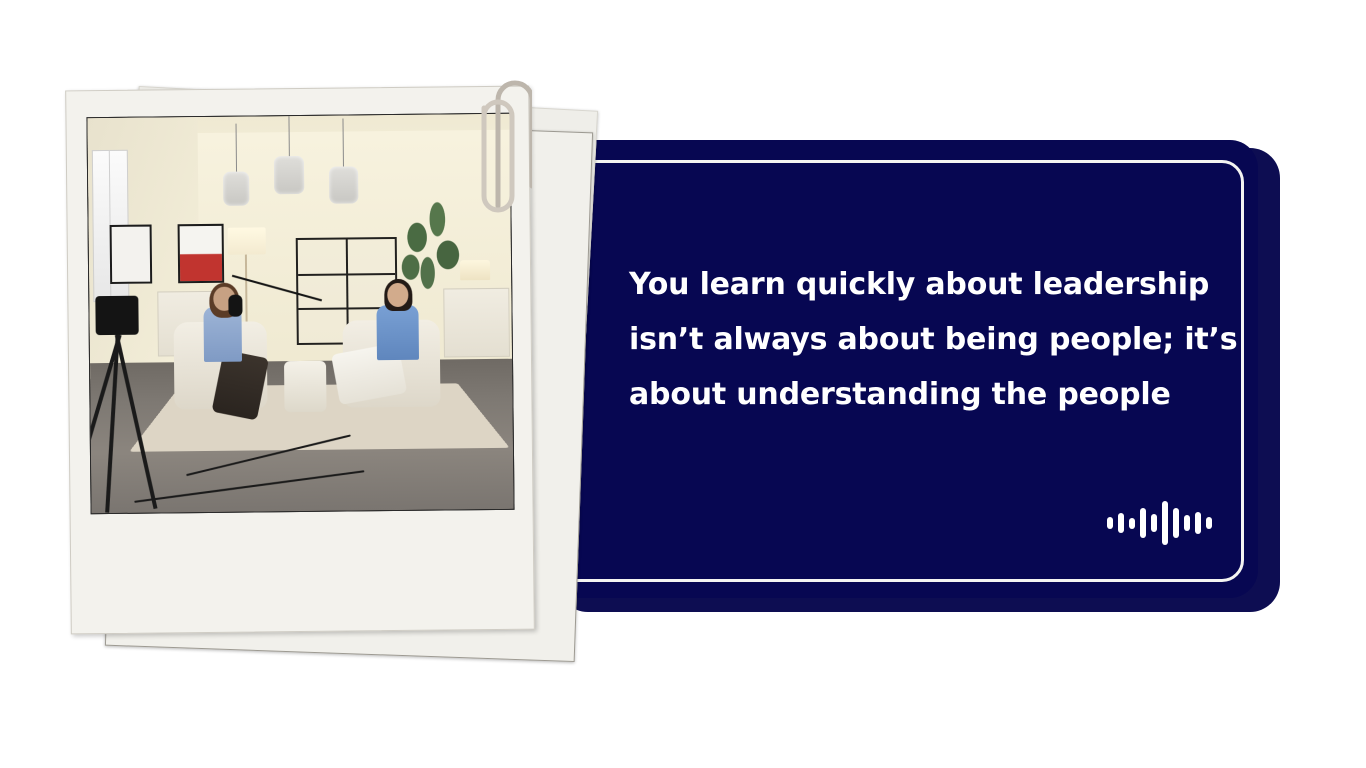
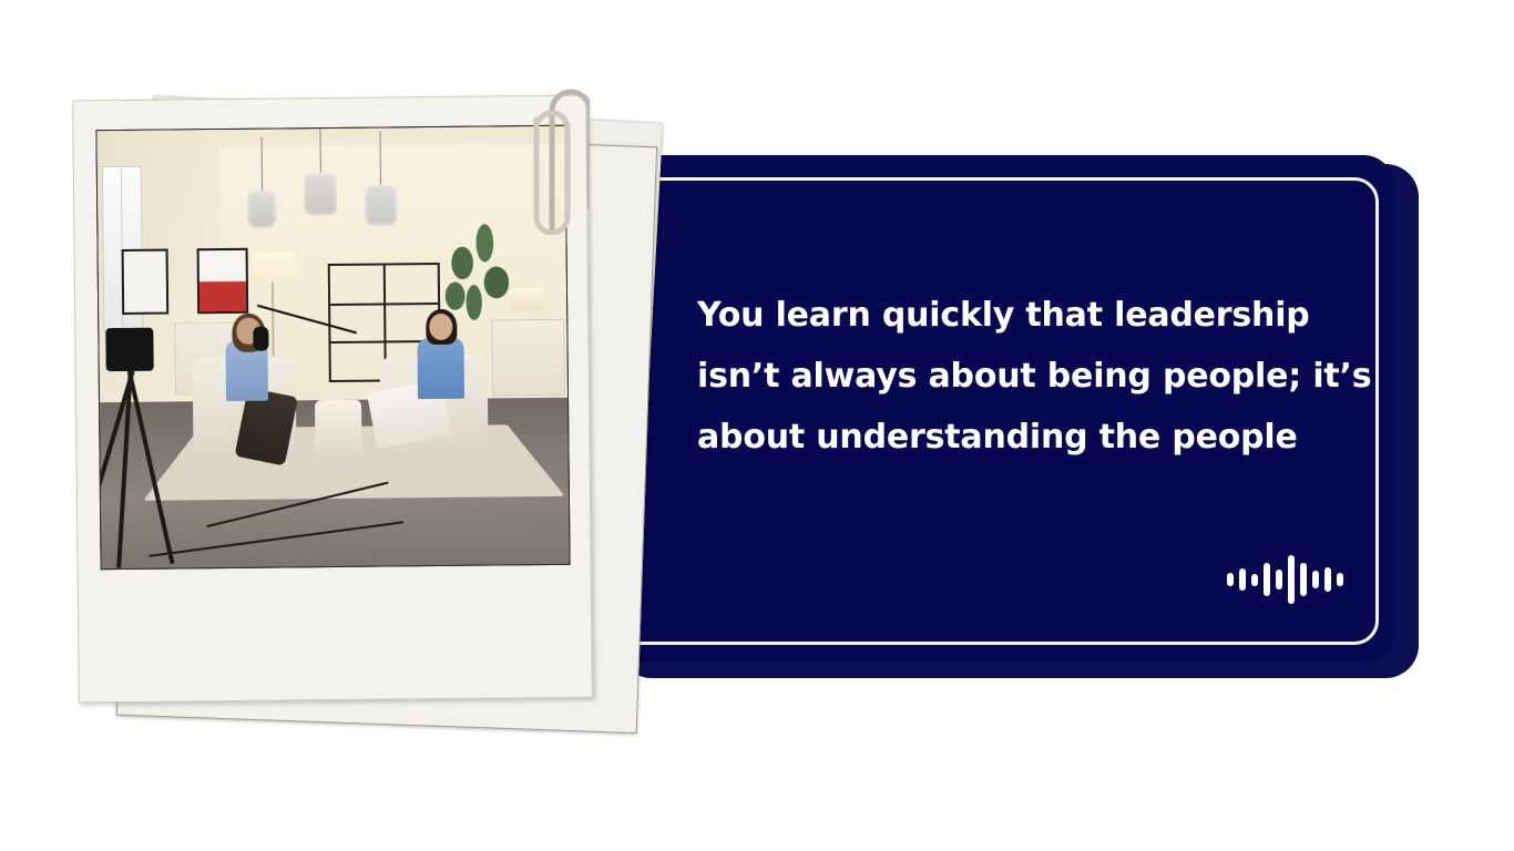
- You learn quickly about leadership
+ You learn quickly that leadership
  isn’t always about being people; it’s
  about understanding the people
